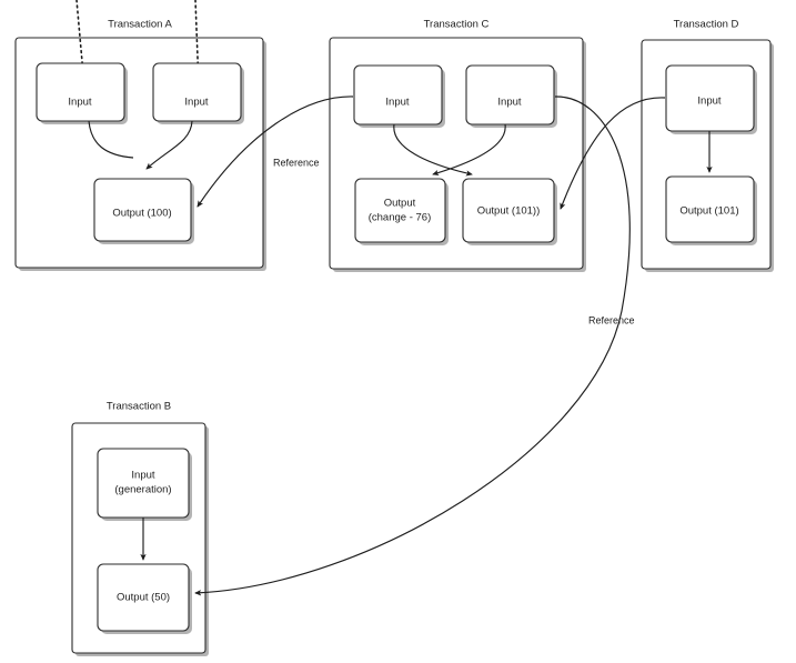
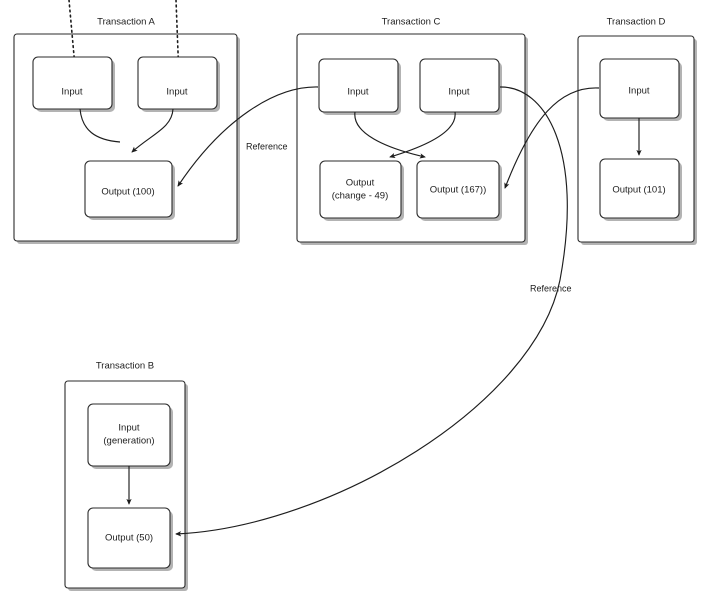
  Transaction A
  Input
  Input
  Output (100)
  Transaction C
  Input
  Input
  Output
- (change - 76)
+ (change - 49)
- Output (101))
+ Output (167))
  Transaction D
  Input
  Output (101)
  Transaction B
  Input
  (generation)
  Output (50)
  Reference
  Reference
